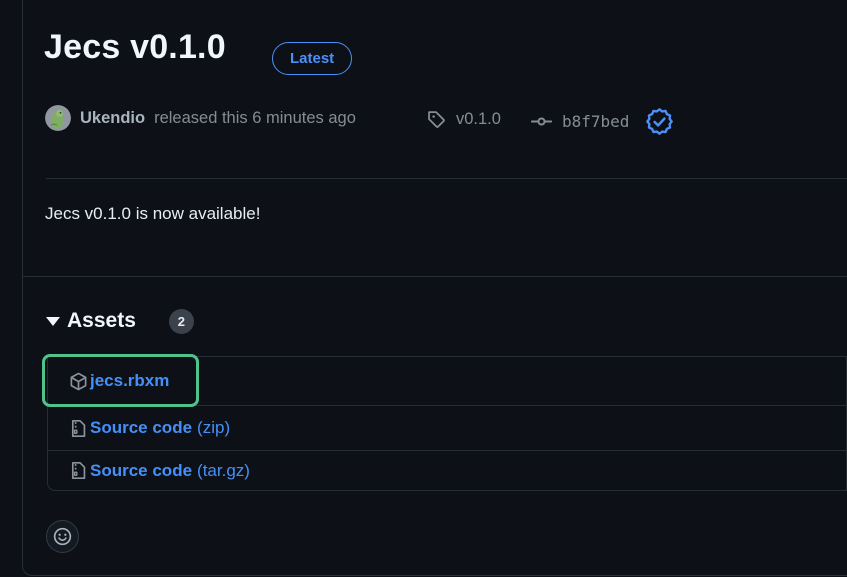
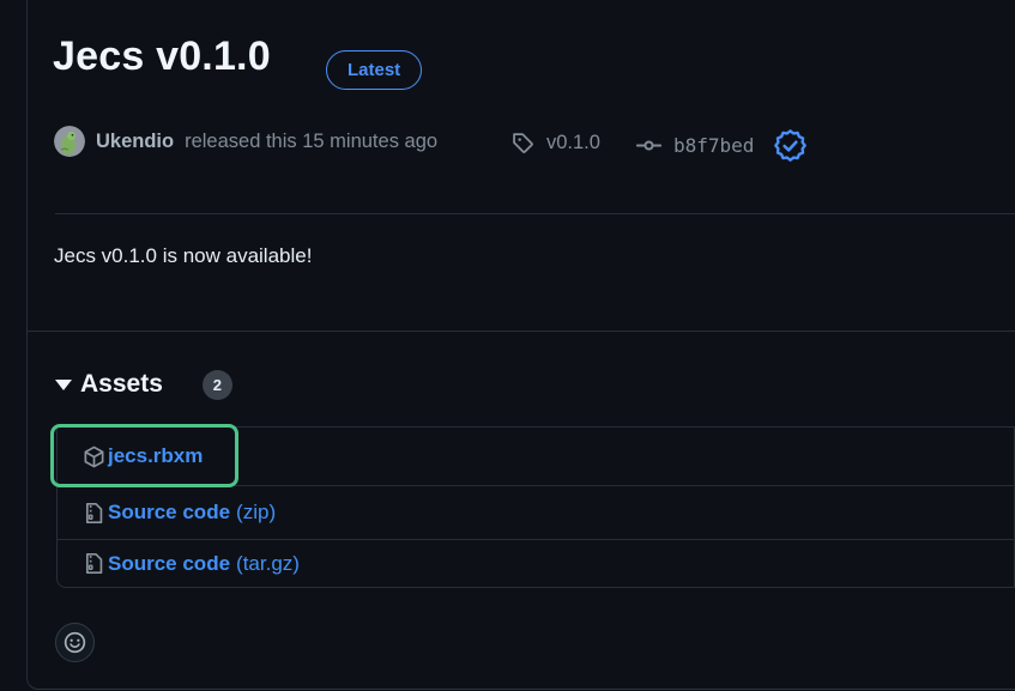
  Jecs v0.1.0
  Latest
  Ukendio
- released this 6 minutes ago
+ released this 15 minutes ago
  v0.1.0
  b8f7bed
  Jecs v0.1.0 is now available!
  Assets
  2
  jecs.rbxm
  Source code
  (zip)
  Source code
  (tar.gz)
